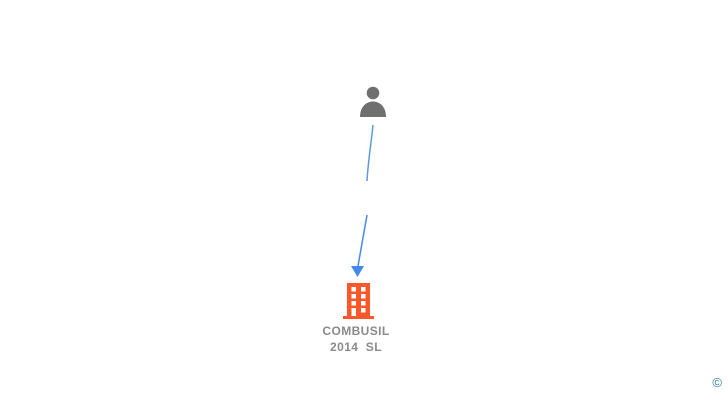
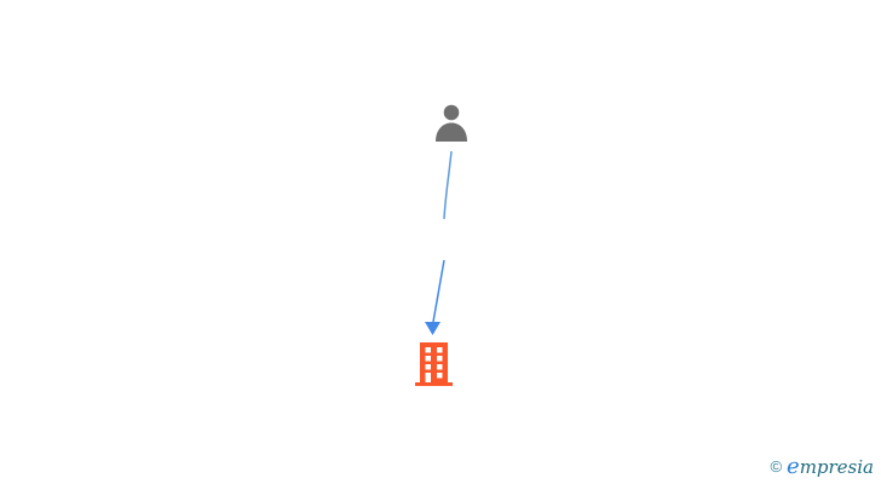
- COMBUSIL
- 2014 SL
  ©
+ empresia
